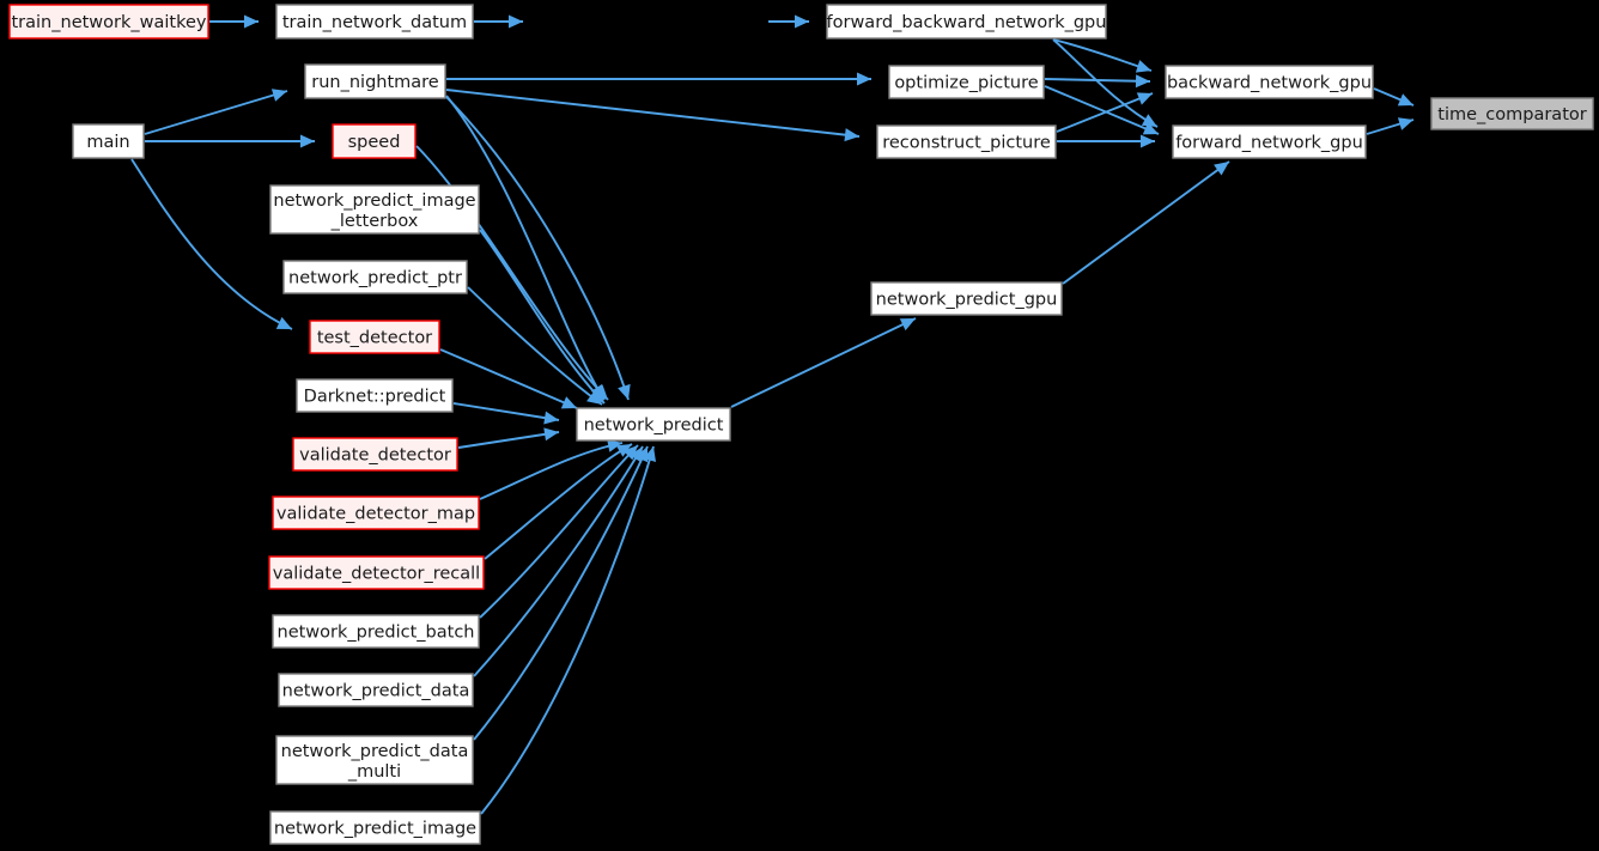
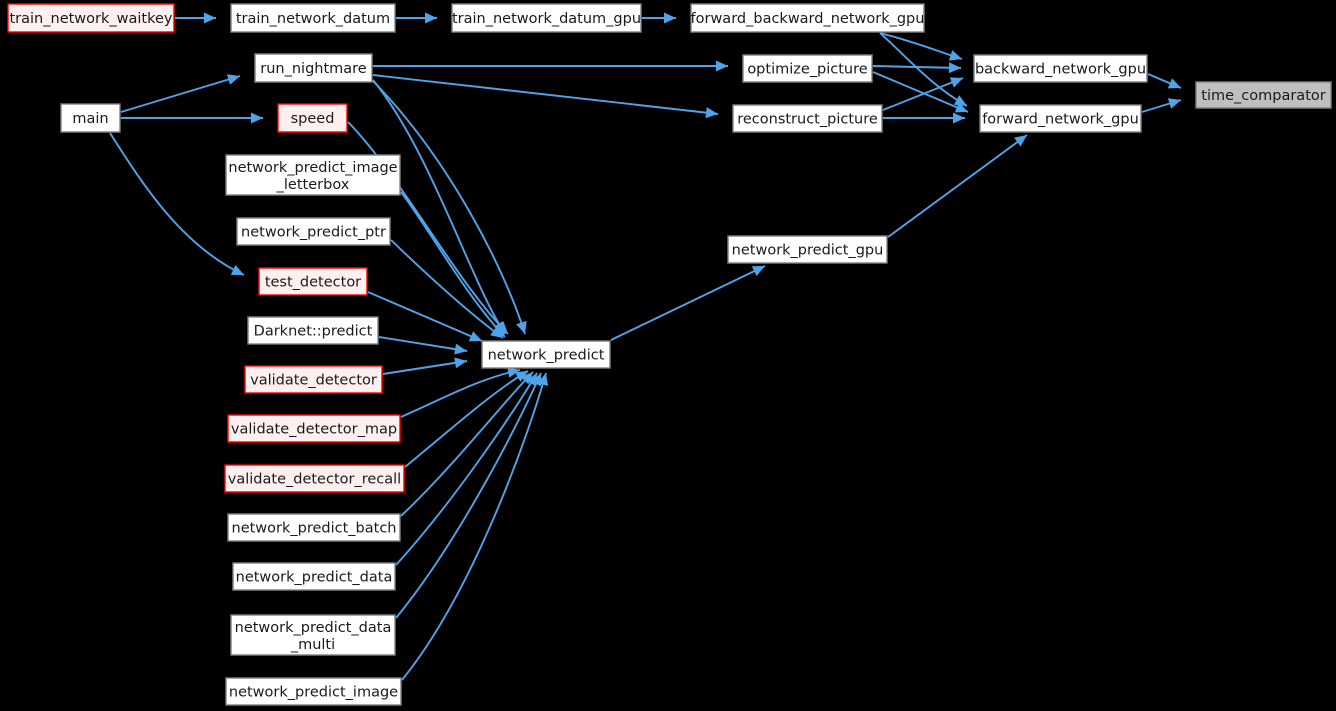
  train_network_waitkey
  train_network_datum
+ train_network_datum_gpu
  forward_backward_network_gpu
  run_nightmare
  optimize_picture
  backward_network_gpu
  time_comparator
  main
  speed
  reconstruct_picture
  forward_network_gpu
  network_predict_image _letterbox
  network_predict_ptr
  network_predict_gpu
  test_detector
  Darknet::predict
  network_predict
  validate_detector
  validate_detector_map
  validate_detector_recall
  network_predict_batch
  network_predict_data
  network_predict_data _multi
  network_predict_image
